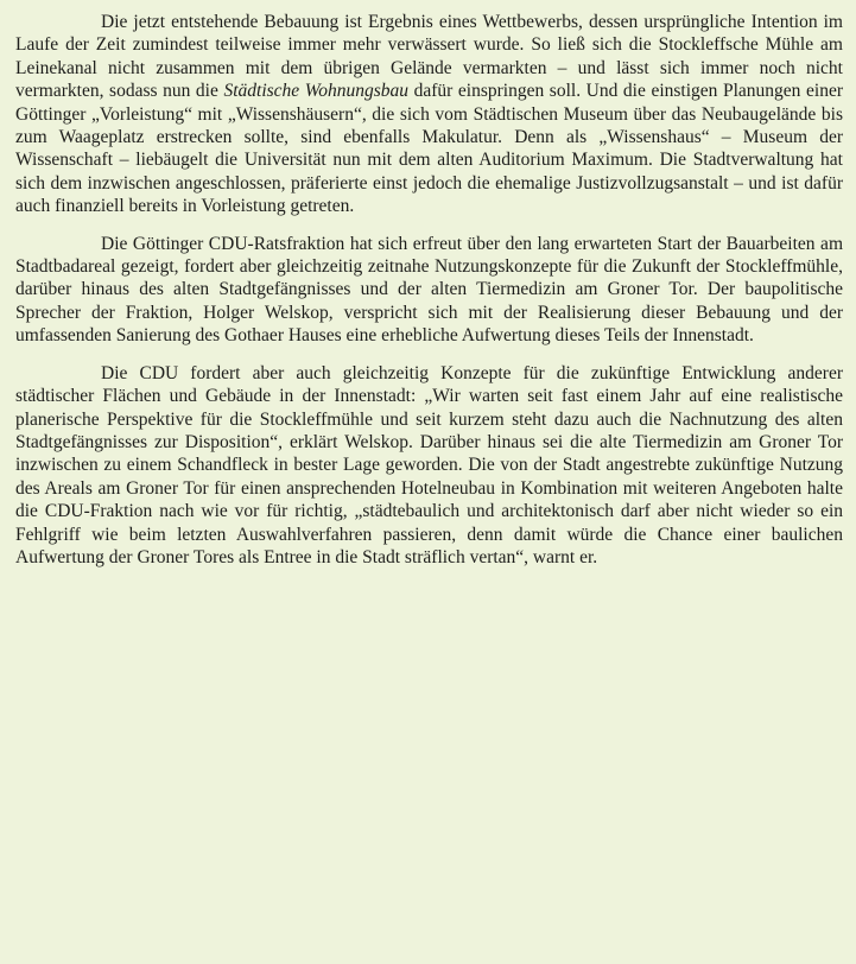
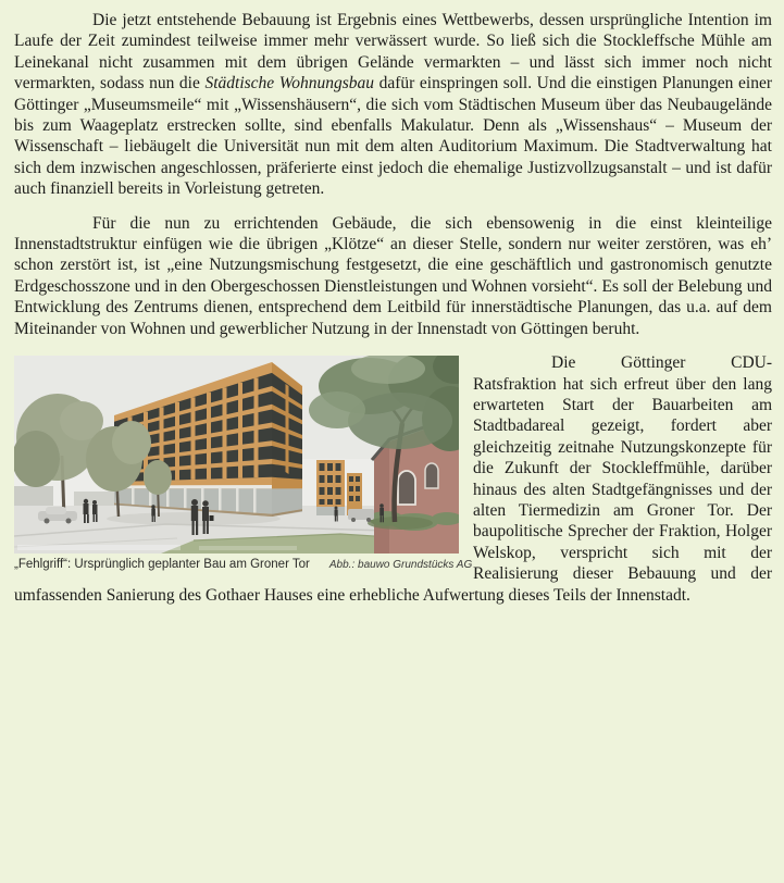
- Die jetzt entstehende Bebauung ist Ergebnis eines Wettbewerbs, dessen ursprüngliche Intention im Laufe der Zeit zumindest teilweise immer mehr verwässert wurde. So ließ sich die Stockleffsche Mühle am Leinekanal nicht zusammen mit dem übrigen Gelände vermarkten – und lässt sich immer noch nicht vermarkten, sodass nun die Städtische Wohnungsbau dafür einspringen soll. Und die einstigen Planungen einer Göttinger „Vorleistung“ mit „Wissenshäusern“, die sich vom Städtischen Museum über das Neubaugelände bis zum Waageplatz erstrecken sollte, sind ebenfalls Makulatur. Denn als „Wissenshaus“ – Museum der Wissenschaft – liebäugelt die Universität nun mit dem alten Auditorium Maximum. Die Stadtverwaltung hat sich dem inzwischen angeschlossen, präferierte einst jedoch die ehemalige Justizvollzugsanstalt – und ist dafür auch finanziell bereits in Vorleistung getreten.
+ Die jetzt entstehende Bebauung ist Ergebnis eines Wettbewerbs, dessen ursprüngliche Intention im Laufe der Zeit zumindest teilweise immer mehr verwässert wurde. So ließ sich die Stockleffsche Mühle am Leinekanal nicht zusammen mit dem übrigen Gelände vermarkten – und lässt sich immer noch nicht vermarkten, sodass nun die Städtische Wohnungsbau dafür einspringen soll. Und die einstigen Planungen einer Göttinger „Museumsmeile“ mit „Wissenshäusern“, die sich vom Städtischen Museum über das Neubaugelände bis zum Waageplatz erstrecken sollte, sind ebenfalls Makulatur. Denn als „Wissenshaus“ – Museum der Wissenschaft – liebäugelt die Universität nun mit dem alten Auditorium Maximum. Die Stadtverwaltung hat sich dem inzwischen angeschlossen, präferierte einst jedoch die ehemalige Justizvollzugsanstalt – und ist dafür auch finanziell bereits in Vorleistung getreten.
+ Für die nun zu errichtenden Gebäude, die sich ebensowenig in die einst kleinteilige Innenstadtstruktur einfügen wie die übrigen „Klötze“ an dieser Stelle, sondern nur weiter zerstören, was eh’ schon zerstört ist, ist „eine Nutzungsmischung festgesetzt, die eine geschäftlich und gastronomisch genutzte Erdgeschosszone und in den Obergeschossen Dienstleistungen und Wohnen vorsieht“. Es soll der Belebung und Entwicklung des Zentrums dienen, entsprechend dem Leitbild für innerstädtische Planungen, das u.a. auf dem Miteinander von Wohnen und gewerblicher Nutzung in der Innenstadt von Göttingen beruht.
+ „Fehlgriff“: Ursprünglich geplanter Bau am Groner Tor
+ Abb.: bauwo Grundstücks AG
  Die Göttinger CDU-Ratsfraktion hat sich erfreut über den lang erwarteten Start der Bauarbeiten am Stadtbadareal gezeigt, fordert aber gleichzeitig zeitnahe Nutzungskonzepte für die Zukunft der Stockleffmühle, darüber hinaus des alten Stadtgefängnisses und der alten Tiermedizin am Groner Tor. Der baupolitische Sprecher der Fraktion, Holger Welskop, verspricht sich mit der Realisierung dieser Bebauung und der umfassenden Sanierung des Gothaer Hauses eine erhebliche Aufwertung dieses Teils der Innenstadt.
- Die CDU fordert aber auch gleichzeitig Konzepte für die zukünftige Entwicklung anderer städtischer Flächen und Gebäude in der Innenstadt: „Wir warten seit fast einem Jahr auf eine realistische planerische Perspektive für die Stockleffmühle und seit kurzem steht dazu auch die Nachnutzung des alten Stadtgefängnisses zur Disposition“, erklärt Welskop. Darüber hinaus sei die alte Tiermedizin am Groner Tor inzwischen zu einem Schandfleck in bester Lage geworden. Die von der Stadt angestrebte zukünftige Nutzung des Areals am Groner Tor für einen ansprechenden Hotelneubau in Kombination mit weiteren Angeboten halte die CDU-Fraktion nach wie vor für richtig, „städtebaulich und architektonisch darf aber nicht wieder so ein Fehlgriff wie beim letzten Auswahlverfahren passieren, denn damit würde die Chance einer baulichen Aufwertung der Groner Tores als Entree in die Stadt sträflich vertan“, warnt er.
